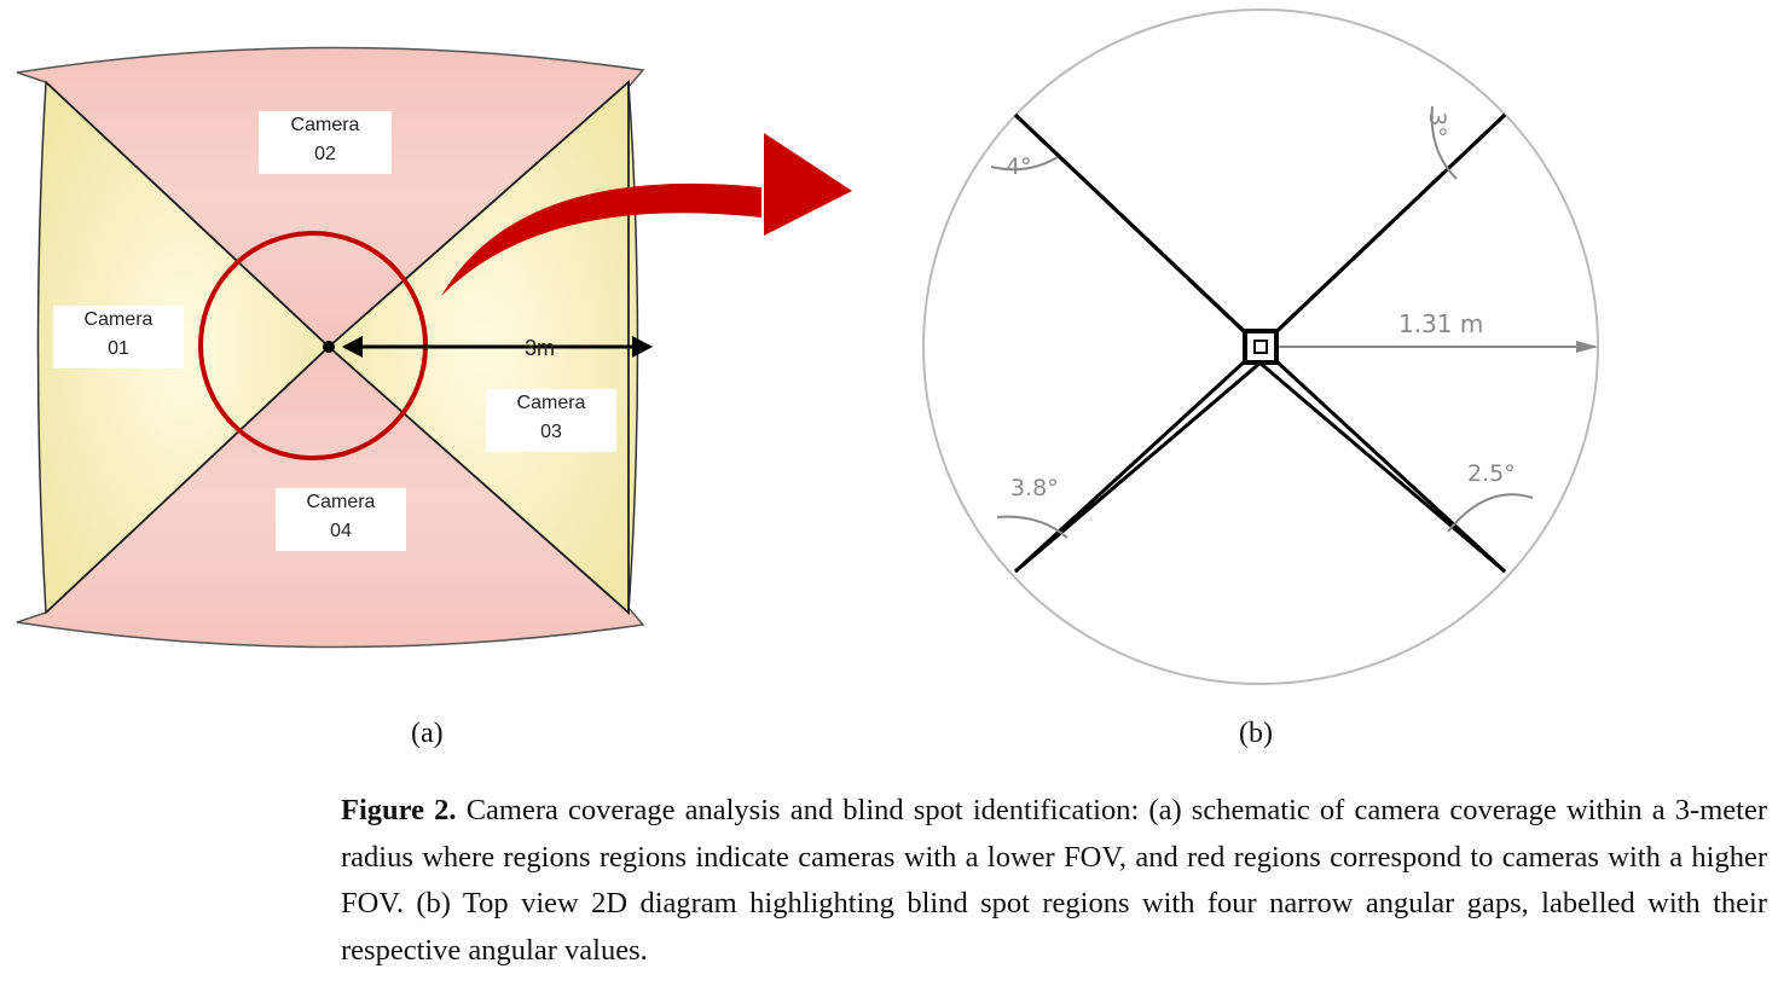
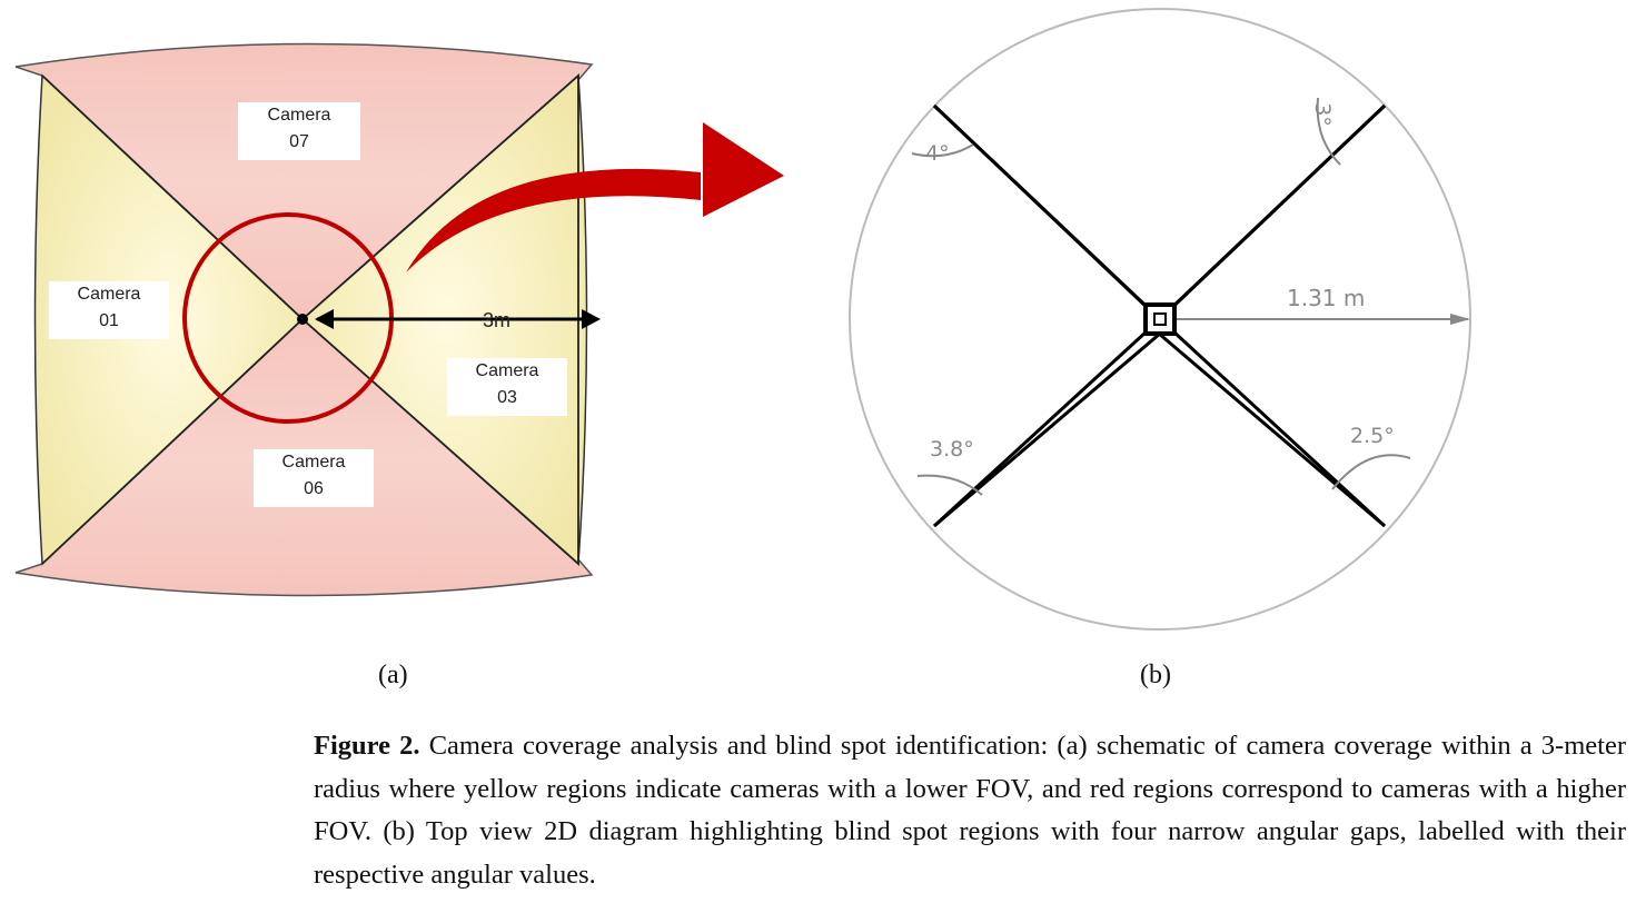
  Camera
- 02
+ 07
  Camera
  01
  Camera
  03
  Camera
- 04
+ 06
  3m
  1.31 m
  4°
  3.8°
  2.5°
  (a)
  (b)
- Figure 2. Camera coverage analysis and blind spot identification: (a) schematic of camera coverage within a 3-meter radius where regions regions indicate cameras with a lower FOV, and red regions correspond to cameras with a higher FOV. (b) Top view 2D diagram highlighting blind spot regions with four narrow angular gaps, labelled with their respective angular values.
+ Figure 2. Camera coverage analysis and blind spot identification: (a) schematic of camera coverage within a 3-meter radius where yellow regions indicate cameras with a lower FOV, and red regions correspond to cameras with a higher FOV. (b) Top view 2D diagram highlighting blind spot regions with four narrow angular gaps, labelled with their respective angular values.
